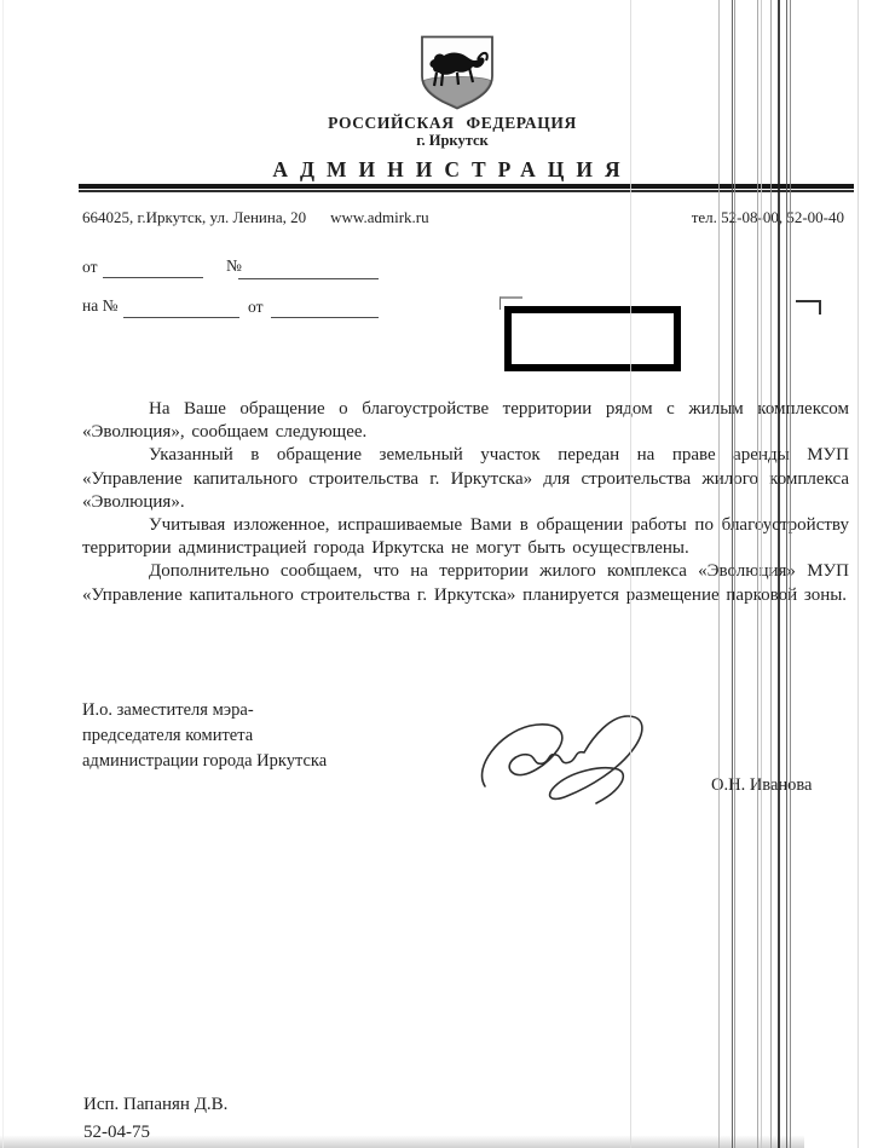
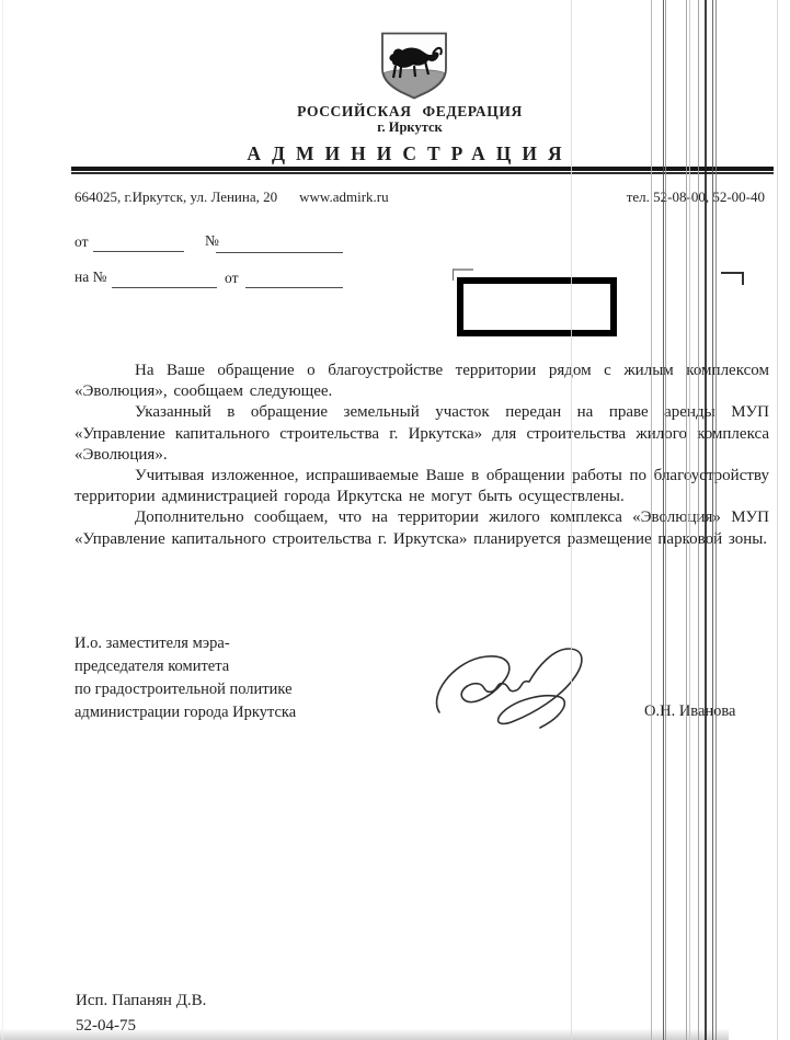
  РОССИЙСКАЯ ФЕДЕРАЦИЯ
  г. Иркутск
  АДМИНИСТРАЦИЯ
  664025, г.Иркутск, ул. Ленина, 20
  www.admirk.ru
  тел. 52-08-00, 52-00-40
  от
  №
  на №
  от
  На Ваше обращение о благоустройстве территории рядом с жилым комплексом «Эволюция», сообщаем следующее.
  Указанный в обращение земельный участок передан на праве аренды МУП «Управление капитального строительства г. Иркутска» для строительства жилого комплекса «Эволюция».
- Учитывая изложенное, испрашиваемые Вами в обращении работы по благоустройству территории администрацией города Иркутска не могут быть осуществлены.
+ Учитывая изложенное, испрашиваемые Ваше в обращении работы по благоустройству территории администрацией города Иркутска не могут быть осуществлены.
  Дополнительно сообщаем, что на территории жилого комплекса «Эволюция» МУП «Управление капитального строительства г. Иркутска» планируется размещение парковой зоны.
  И.о. заместителя мэра-
  председателя комитета
+ по градостроительной политике
  администрации города Иркутска
  О.Н. Иванова
  Исп. Папанян Д.В.
  52-04-75
